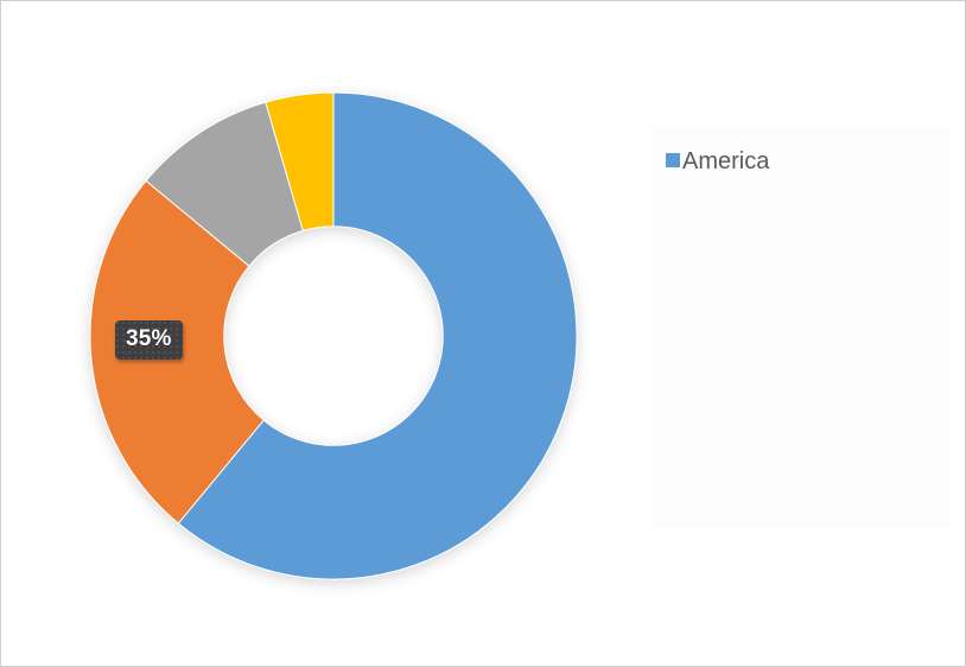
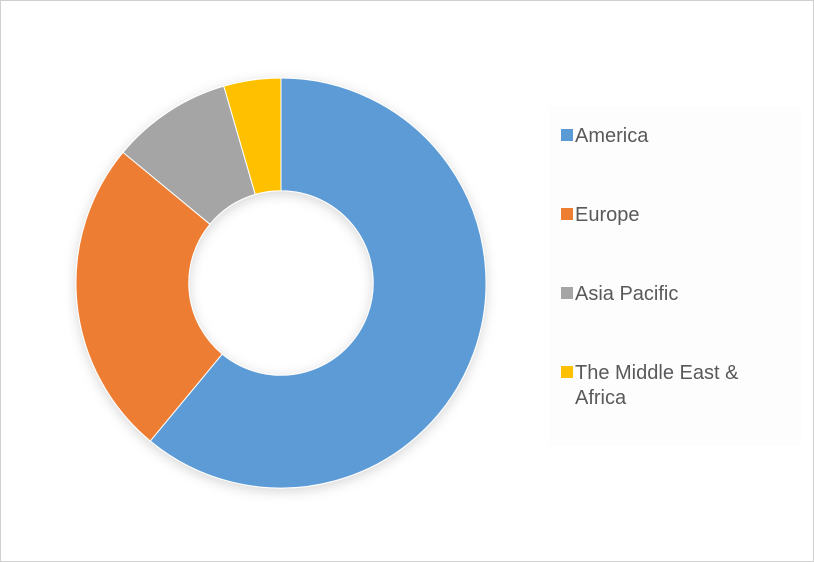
- 35%
  America
+ Europe
+ Asia Pacific
+ The Middle East & Africa
